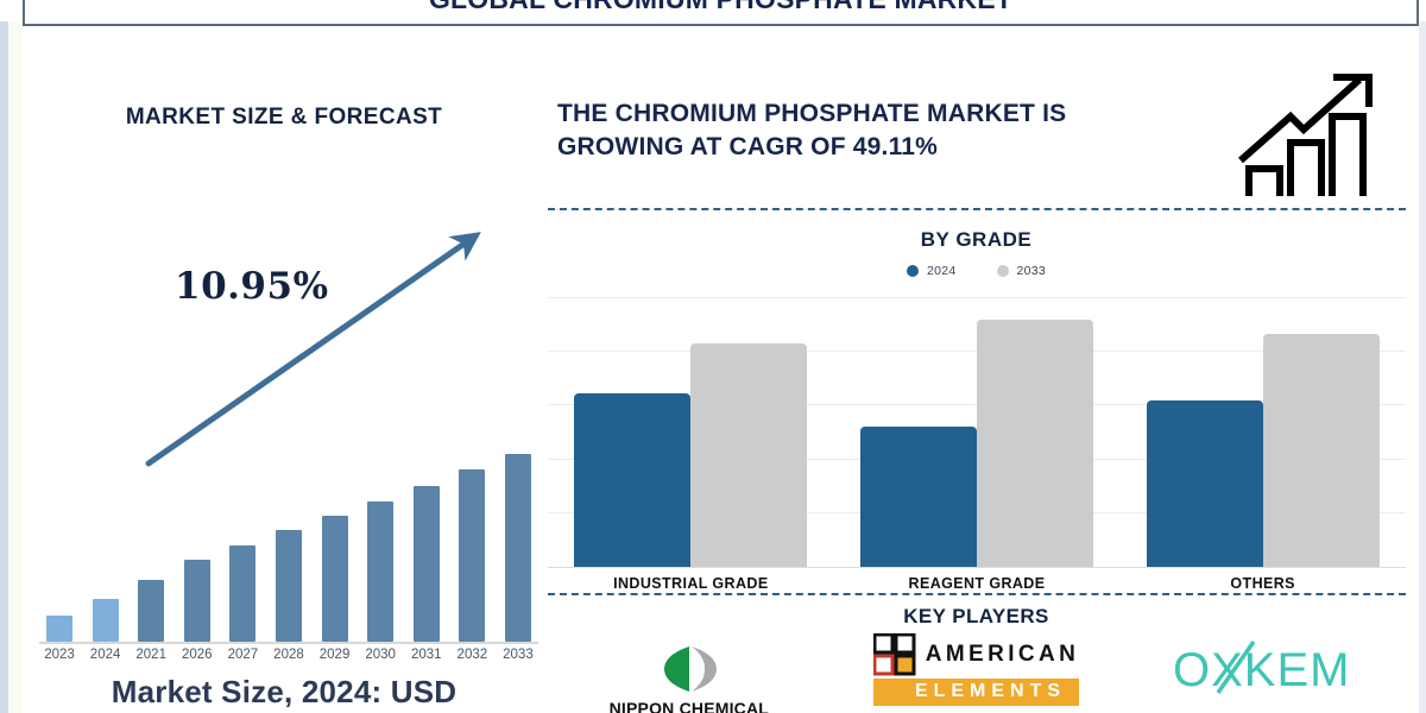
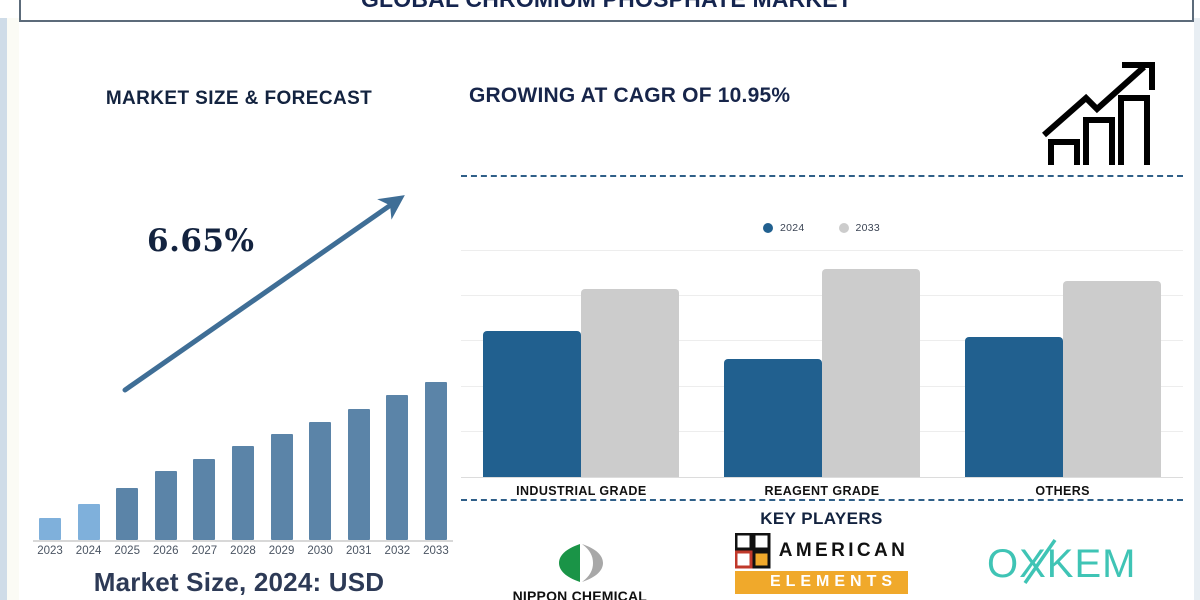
  MARKET SIZE & FORECAST
- 10.95%
+ 6.65%
  2023
  2024
- 2021
+ 2025
  2026
  2027
  2028
  2029
  2030
  2031
  2032
  2033
  Market Size, 2024: USD
- THE CHROMIUM PHOSPHATE MARKET IS
- GROWING AT CAGR OF 49.11%
+ GROWING AT CAGR OF 10.95%
- BY GRADE
  2024
  2033
  INDUSTRIAL GRADE
  REAGENT GRADE
  OTHERS
  KEY PLAYERS
  NIPPON CHEMICAL
  AMERICAN
  ELEMENTS
  OXKEM
